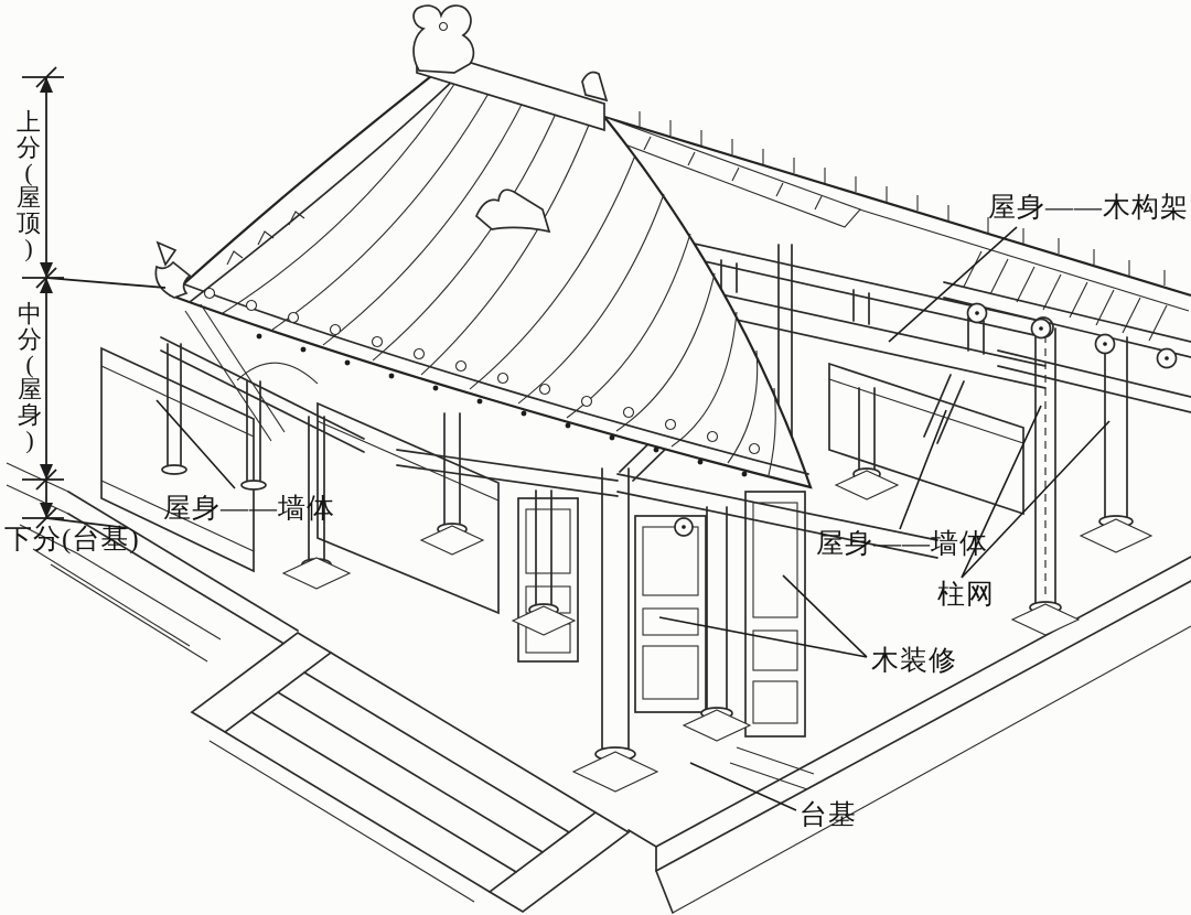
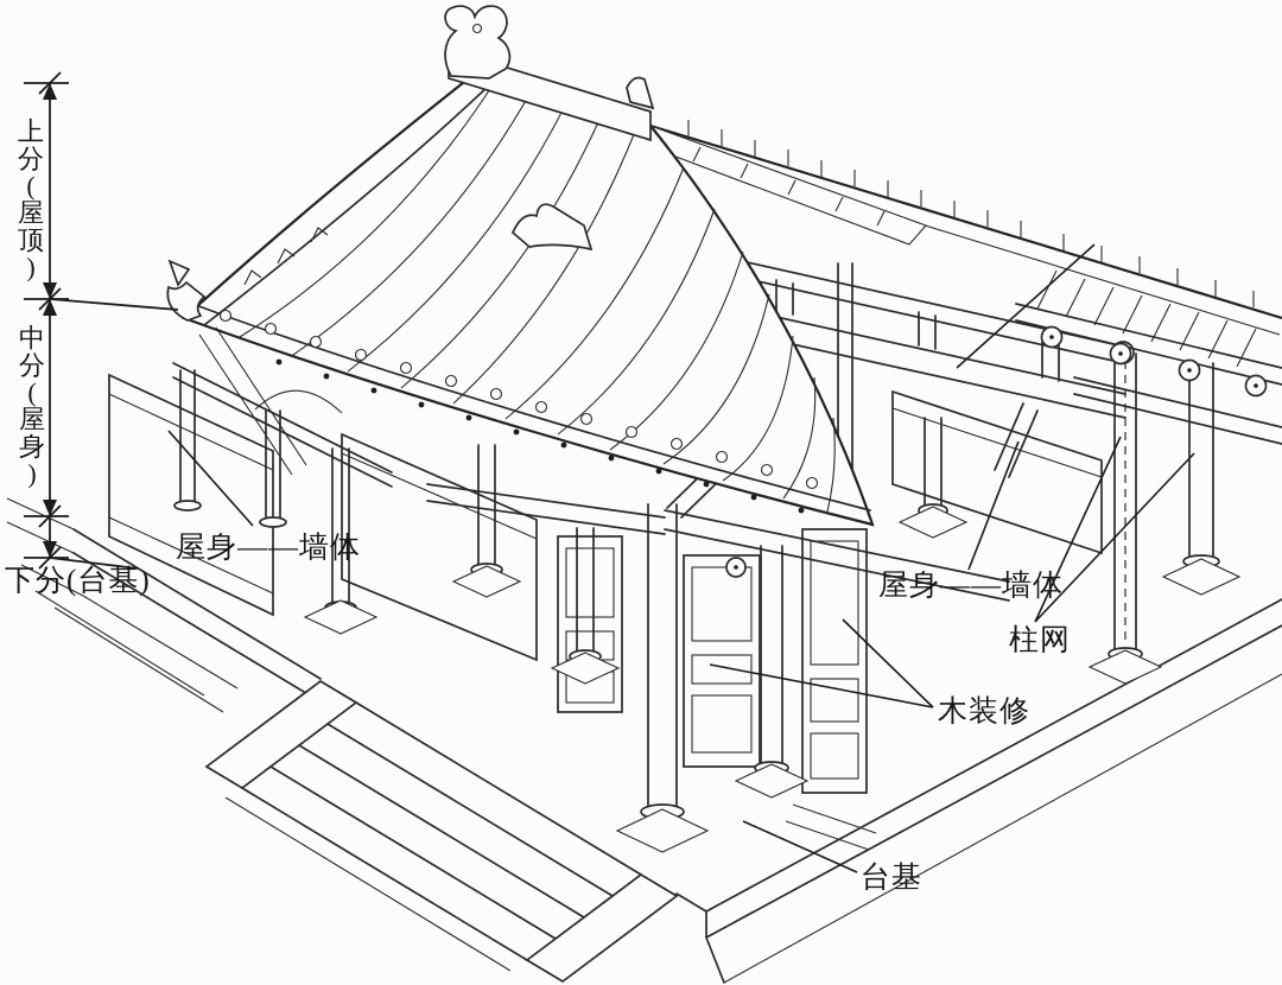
  上分 ( 屋顶 )
  中分 ( 屋身 )
  下分(台基)
- 屋身——木构架
  屋身——墙体
  屋身——墙体
  柱网
  木装修
  台基
